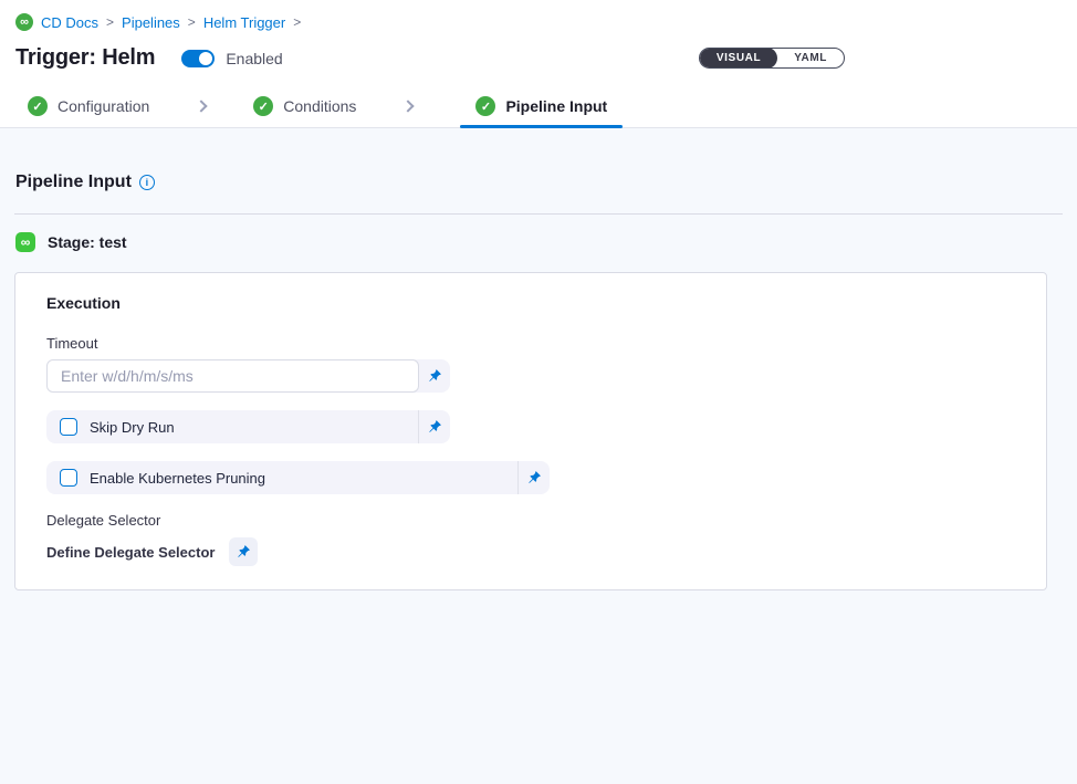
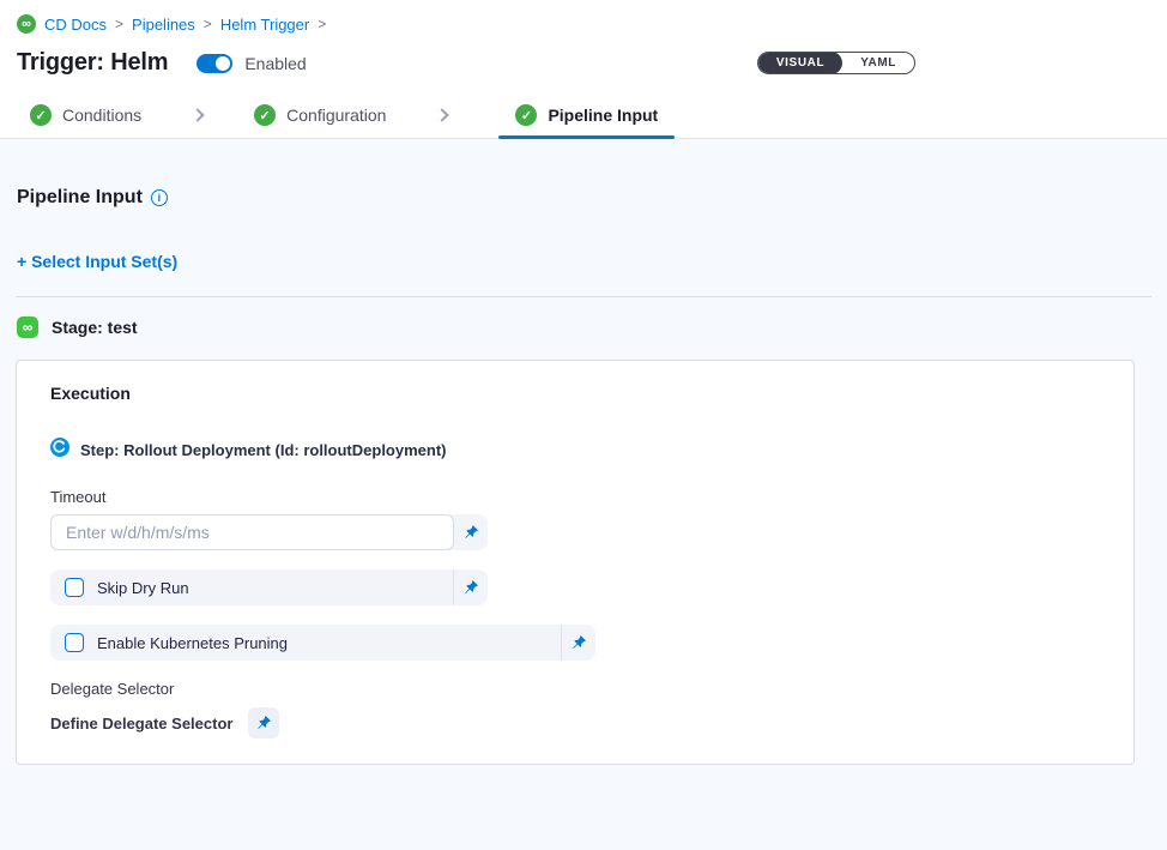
  ∞
  CD Docs
  >
  Pipelines
  >
  Helm Trigger
  >
  Trigger: Helm
  Enabled
  VISUAL
  YAML
  ✓
- Configuration
+ Conditions
  ✓
- Conditions
+ Configuration
  ✓
  Pipeline Input
  Pipeline Input
  i
+ + Select Input Set(s)
  ∞
  Stage: test
  Execution
+ Step: Rollout Deployment (Id: rolloutDeployment)
  Timeout
  Enter w/d/h/m/s/ms
  Skip Dry Run
  Enable Kubernetes Pruning
  Delegate Selector
  Define Delegate Selector
